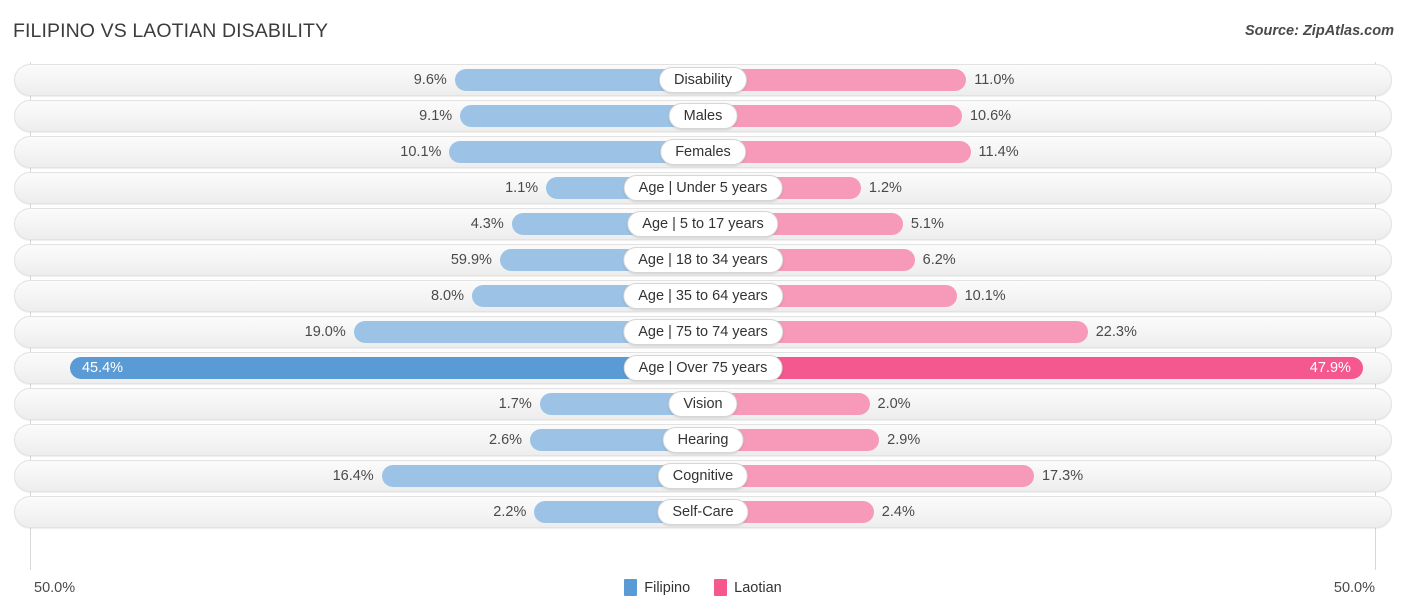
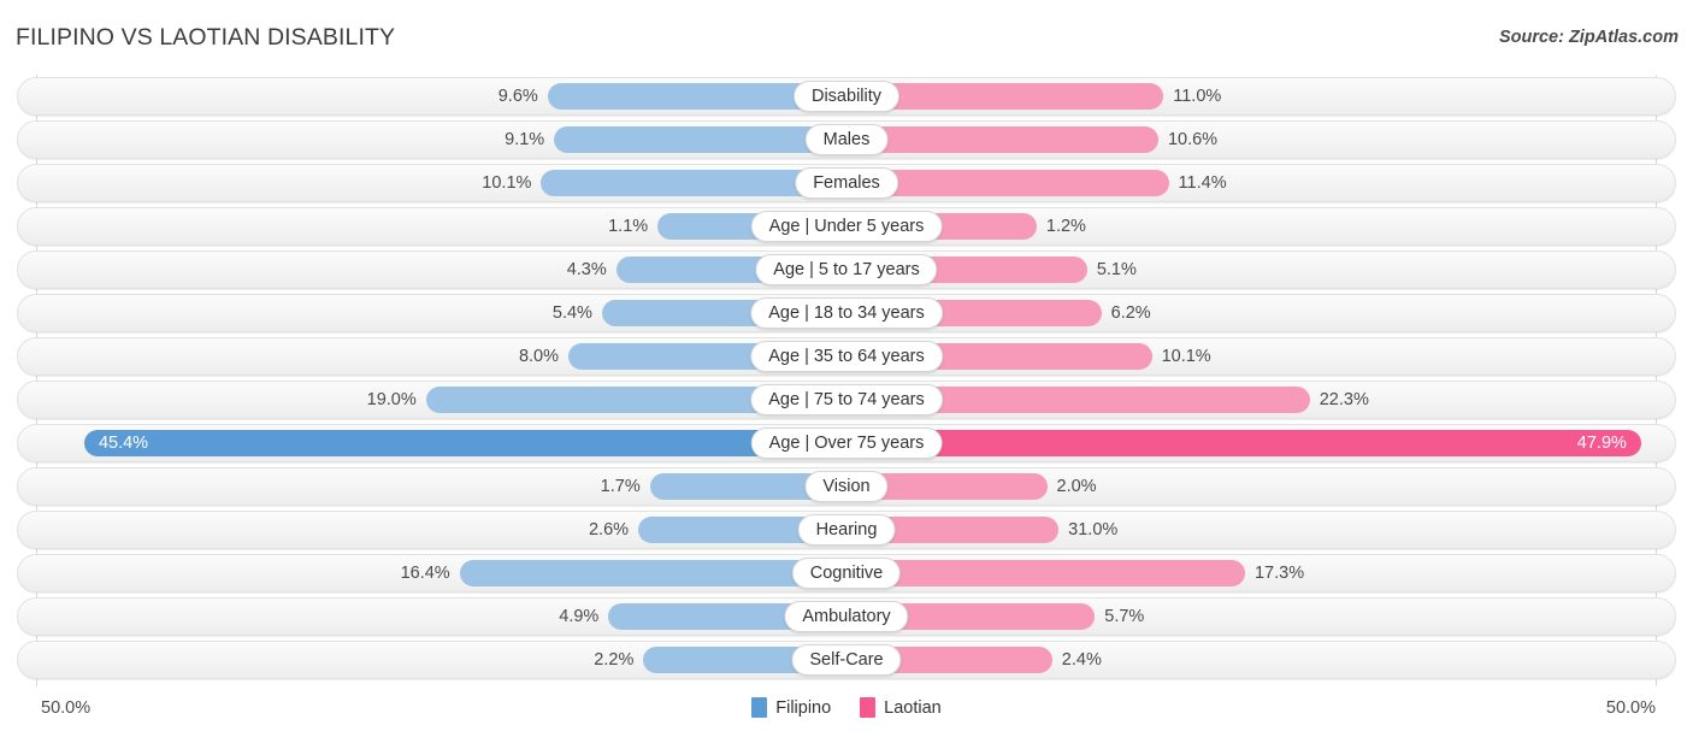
  FILIPINO VS LAOTIAN DISABILITY
  Source: ZipAtlas.com
  9.6%
  11.0%
  Disability
  9.1%
  10.6%
  Males
  10.1%
  11.4%
  Females
  1.1%
  1.2%
  Age | Under 5 years
  4.3%
  5.1%
  Age | 5 to 17 years
- 59.9%
+ 5.4%
  6.2%
  Age | 18 to 34 years
  8.0%
  10.1%
  Age | 35 to 64 years
  19.0%
  22.3%
  Age | 75 to 74 years
  45.4%
  47.9%
  Age | Over 75 years
  1.7%
  2.0%
  Vision
  2.6%
- 2.9%
+ 31.0%
  Hearing
  16.4%
  17.3%
  Cognitive
+ 4.9%
+ 5.7%
+ Ambulatory
  2.2%
  2.4%
  Self-Care
  50.0%
  Filipino
  Laotian
  50.0%
